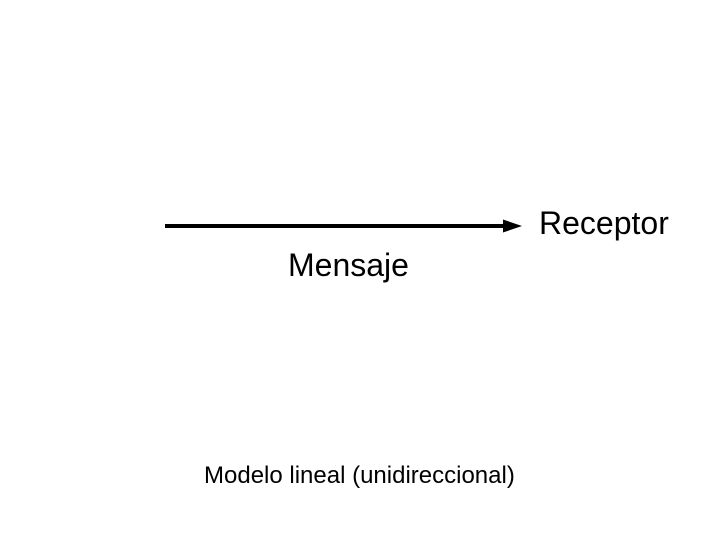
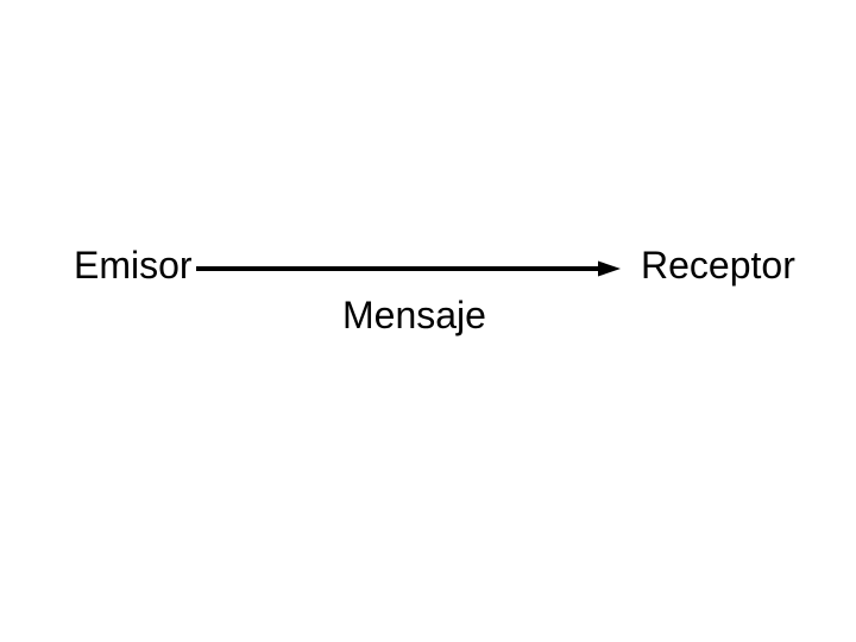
+ Emisor
  Mensaje
  Receptor
- Modelo lineal (unidireccional)
